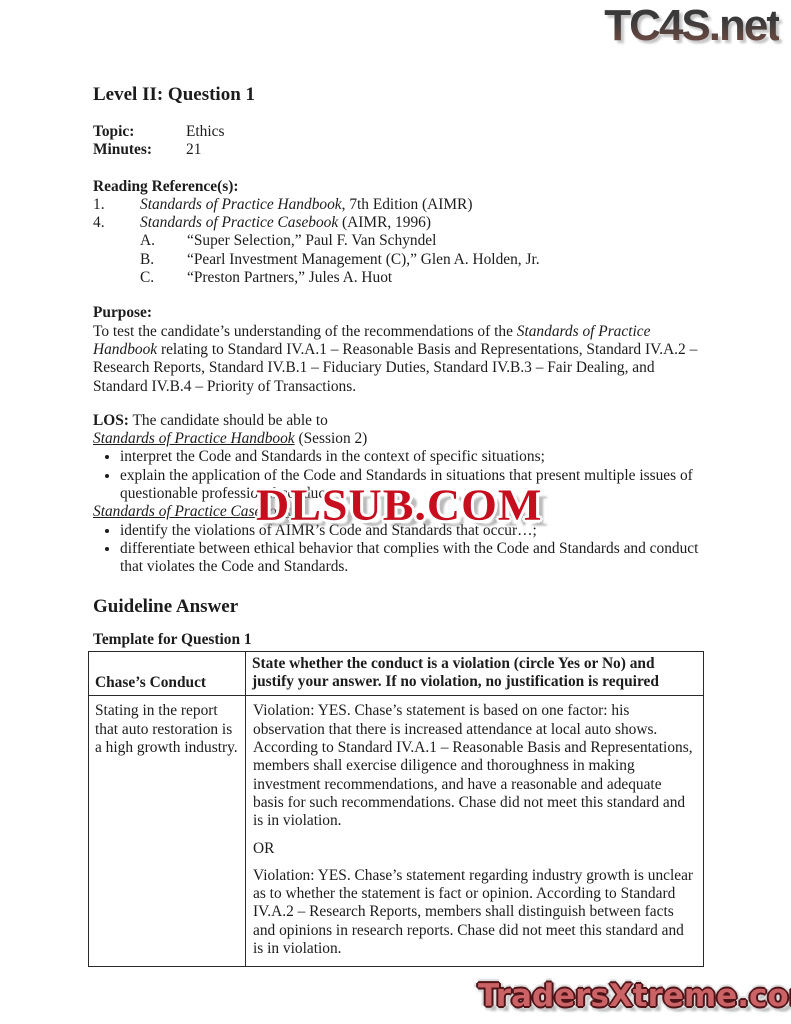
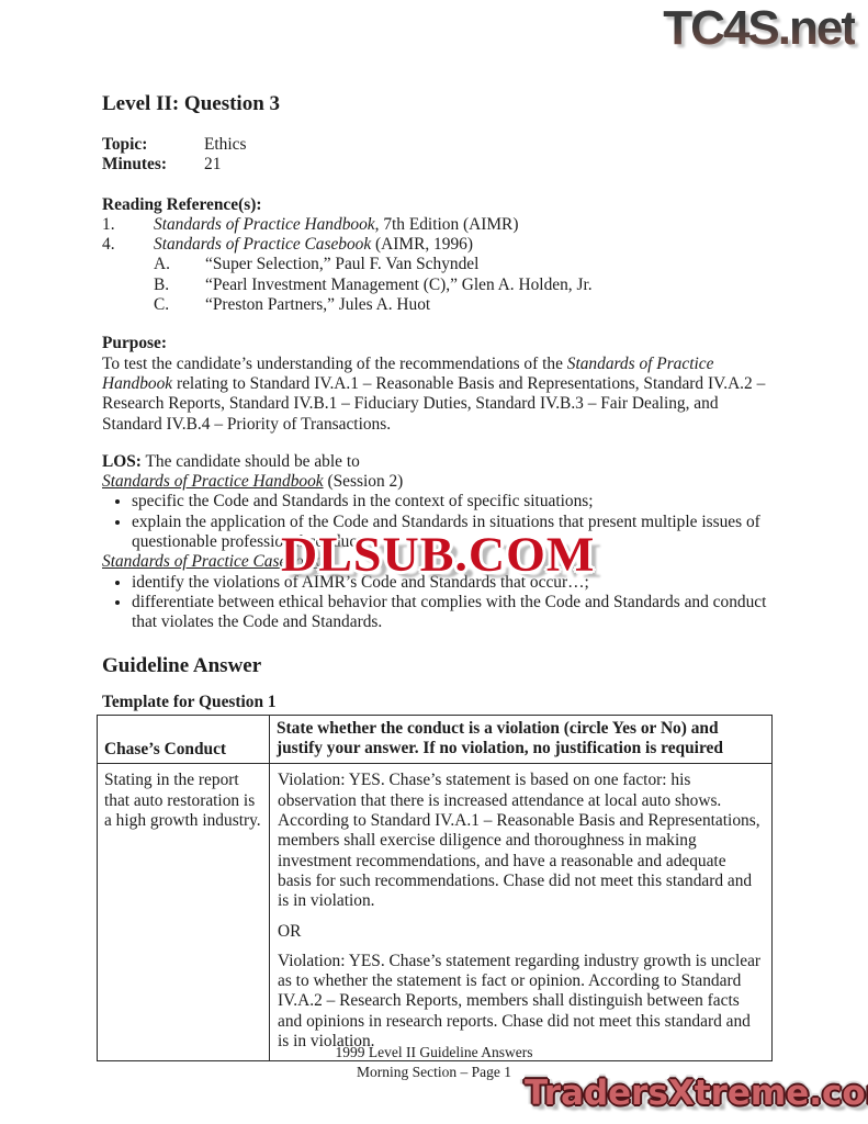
  TC4S.net
- Level II: Question 1
+ Level II: Question 3
  Topic: Ethics
  Minutes: 21
  Reading Reference(s):
  1. Standards of Practice Handbook, 7th Edition (AIMR)
  4. Standards of Practice Casebook (AIMR, 1996)
  A. “Super Selection,” Paul F. Van Schyndel
  B. “Pearl Investment Management (C),” Glen A. Holden, Jr.
  C. “Preston Partners,” Jules A. Huot
  Purpose:
  To test the candidate’s understanding of the recommendations of the Standards of Practice Handbook relating to Standard IV.A.1 – Reasonable Basis and Representations, Standard IV.A.2 – Research Reports, Standard IV.B.1 – Fiduciary Duties, Standard IV.B.3 – Fair Dealing, and Standard IV.B.4 – Priority of Transactions.
  LOS: The candidate should be able to
  Standards of Practice Handbook (Session 2)
- interpret the Code and Standards in the context of specific situations;
+ specific the Code and Standards in the context of specific situations;
  explain the application of the Code and Standards in situations that present multiple issues of questionable professional conduct.
  Standards of Practice Casebook
  identify the violations of AIMR’s Code and Standards that occur…;
  differentiate between ethical behavior that complies with the Code and Standards and conduct that violates the Code and Standards.
  Guideline Answer
  Template for Question 1
  Chase’s Conduct	State whether the conduct is a violation (circle Yes or No) and justify your answer. If no violation, no justification is required
  Stating in the report that auto restoration is a high growth industry.	Violation: YES. Chase’s statement is based on one factor: his observation that there is increased attendance at local auto shows. According to Standard IV.A.1 – Reasonable Basis and Representations, members shall exercise diligence and thoroughness in making investment recommendations, and have a reasonable and adequate basis for such recommendations. Chase did not meet this standard and is in violation. OR Violation: YES. Chase’s statement regarding industry growth is unclear as to whether the statement is fact or opinion. According to Standard IV.A.2 – Research Reports, members shall distinguish between facts and opinions in research reports. Chase did not meet this standard and is in violation.
+ 1999 Level II Guideline Answers
+ Morning Section – Page 1
  DLSUB.COM
  TradersXtreme.co
